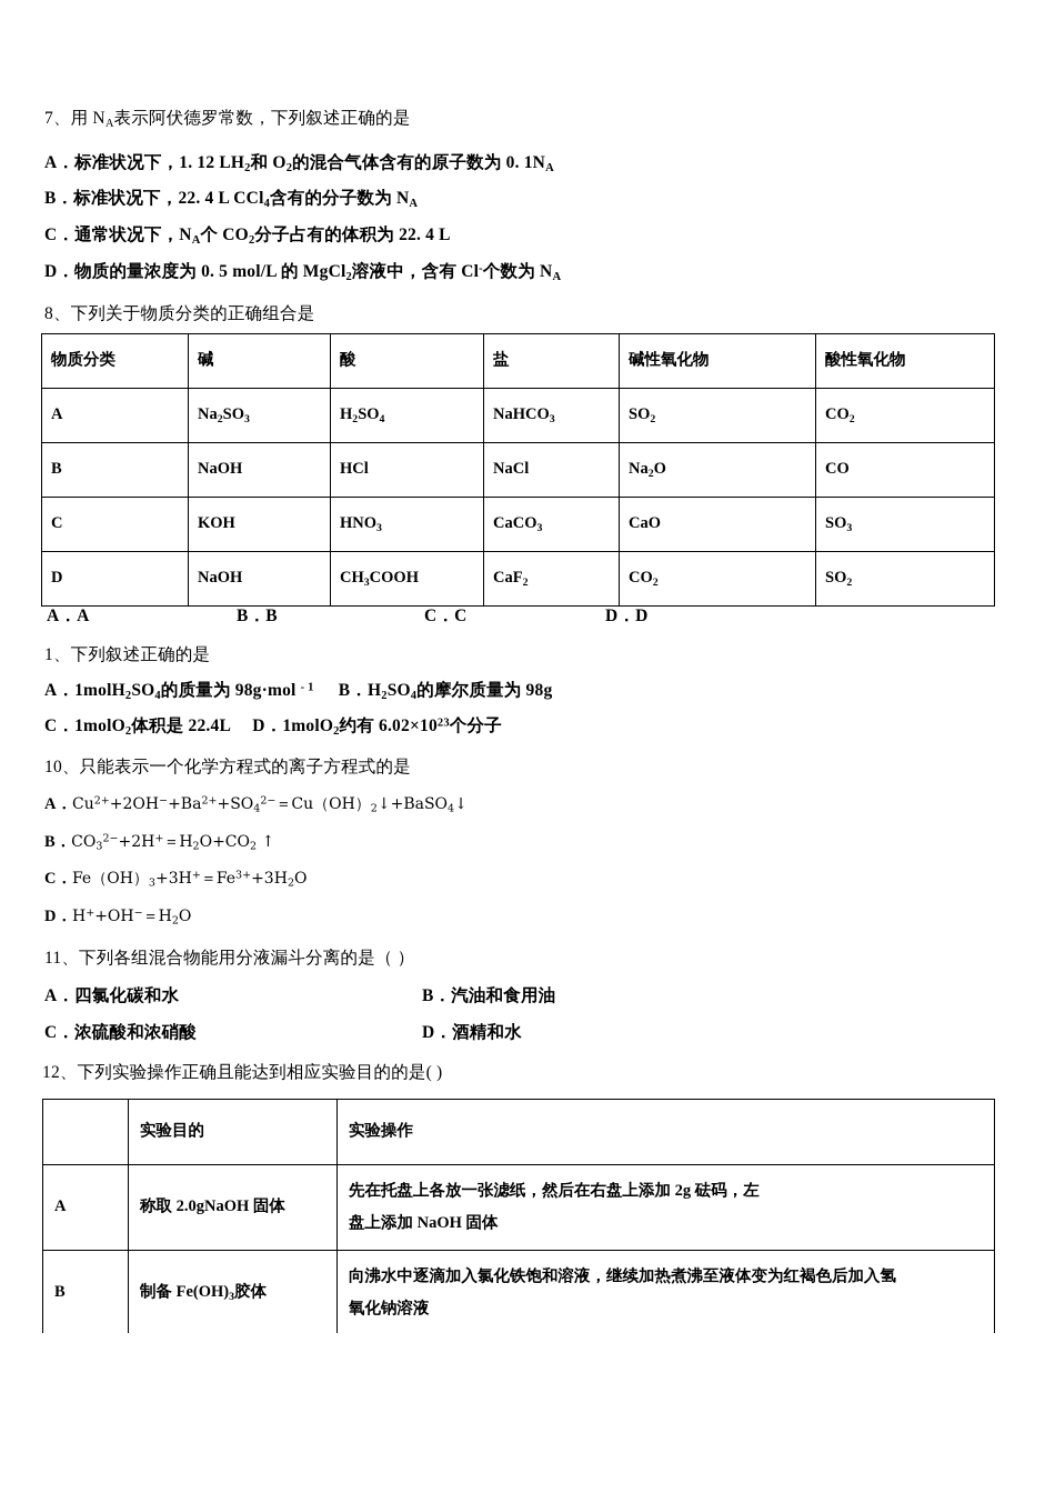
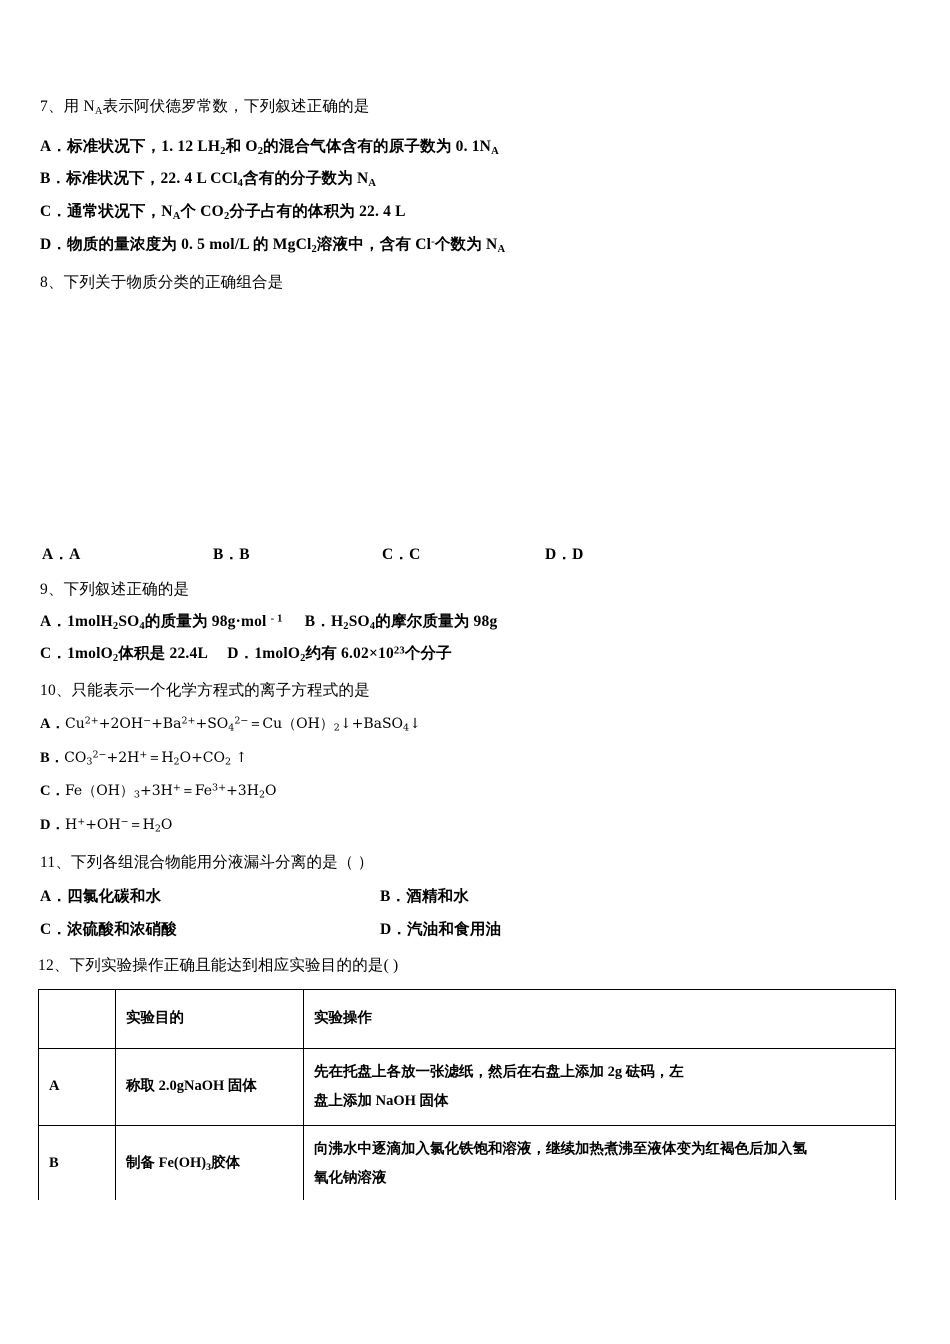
  7、用 NA表示阿伏德罗常数，下列叙述正确的是
  A．标准状况下，1. 12 LH2和 O2的混合气体含有的原子数为 0. 1NA
  B．标准状况下，22. 4 L CCl4含有的分子数为 NA
  C．通常状况下，NA个 CO2分子占有的体积为 22. 4 L
  D．物质的量浓度为 0. 5 mol/L 的 MgCl2溶液中，含有 Cl-个数为 NA
  8、下列关于物质分类的正确组合是
- 物质分类	碱	酸	盐	碱性氧化物	酸性氧化物
- A	Na2SO3	H2SO4	NaHCO3	SO2	CO2
- B	NaOH	HCl	NaCl	Na2O	CO
- C	KOH	HNO3	CaCO3	CaO	SO3
- D	NaOH	CH3COOH	CaF2	CO2	SO2
  A．A
  B．B
  C．C
  D．D
- 1、下列叙述正确的是
+ 9、下列叙述正确的是
  A．1molH2SO4的质量为 98g·mol - 1 B．H2SO4的摩尔质量为 98g
  C．1molO2体积是 22.4L D．1molO2约有 6.02×1023个分子
  10、只能表示一个化学方程式的离子方程式的是
  A．Cu2++2OH−+Ba2++SO42−＝Cu（OH）2↓+BaSO4↓
  B．CO32−+2H+＝H2O+CO2 ↑
  C．Fe（OH）3+3H+＝Fe3++3H2O
  D．H++OH−＝H2O
  11、下列各组混合物能用分液漏斗分离的是（ ）
  A．四氯化碳和水
- B．汽油和食用油
+ B．酒精和水
  C．浓硫酸和浓硝酸
- D．酒精和水
+ D．汽油和食用油
  12、下列实验操作正确且能达到相应实验目的的是( )
  	实验目的	实验操作
  A	称取 2.0gNaOH 固体	先在托盘上各放一张滤纸，然后在右盘上添加 2g 砝码，左 盘上添加 NaOH 固体
  B	制备 Fe(OH)3胶体	向沸水中逐滴加入氯化铁饱和溶液，继续加热煮沸至液体变为红褐色后加入氢 氧化钠溶液
